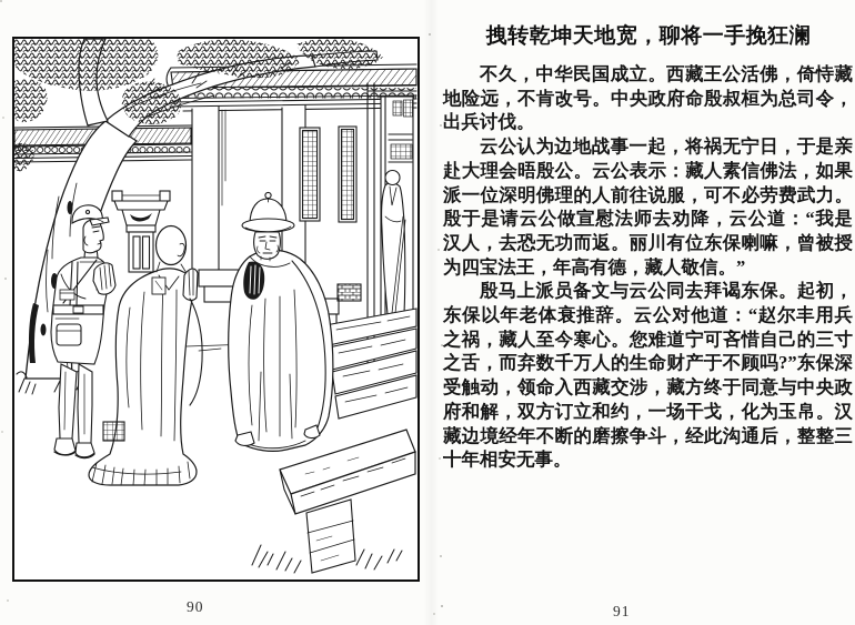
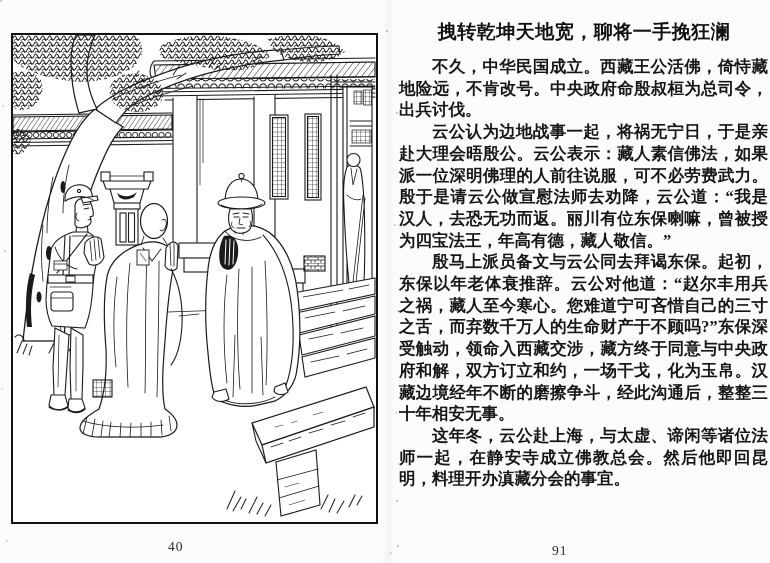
- 90
+ 40
  拽转乾坤天地宽，聊将一手挽狂澜
  不久，中华民国成立。西藏王公活佛，倚恃藏地险远，不肯改号。中央政府命殷叔桓为总司令，出兵讨伐。
  云公认为边地战事一起，将祸无宁日，于是亲赴大理会晤殷公。云公表示：藏人素信佛法，如果派一位深明佛理的人前往说服，可不必劳费武力。殷于是请云公做宣慰法师去劝降，云公道：“我是汉人，去恐无功而返。丽川有位东保喇嘛，曾被授为四宝法王，年高有德，藏人敬信。”
  殷马上派员备文与云公同去拜谒东保。起初，东保以年老体衰推辞。云公对他道：“赵尔丰用兵之祸，藏人至今寒心。您难道宁可吝惜自己的三寸之舌，而弃数千万人的生命财产于不顾吗?”东保深受触动，领命入西藏交涉，藏方终于同意与中央政府和解，双方订立和约，一场干戈，化为玉帛。汉藏边境经年不断的磨擦争斗，经此沟通后，整整三十年相安无事。
+ 这年冬，云公赴上海，与太虚、谛闲等诸位法师一起，在静安寺成立佛教总会。然后他即回昆明，料理开办滇藏分会的事宜。
  91
